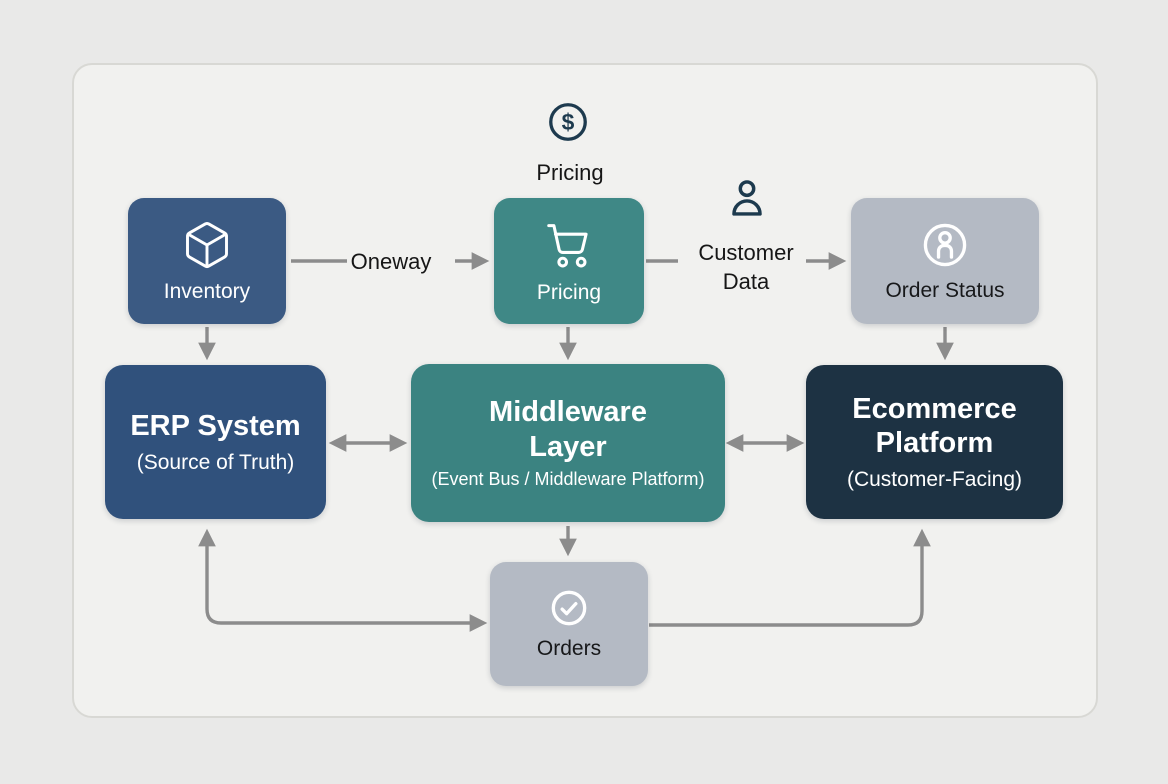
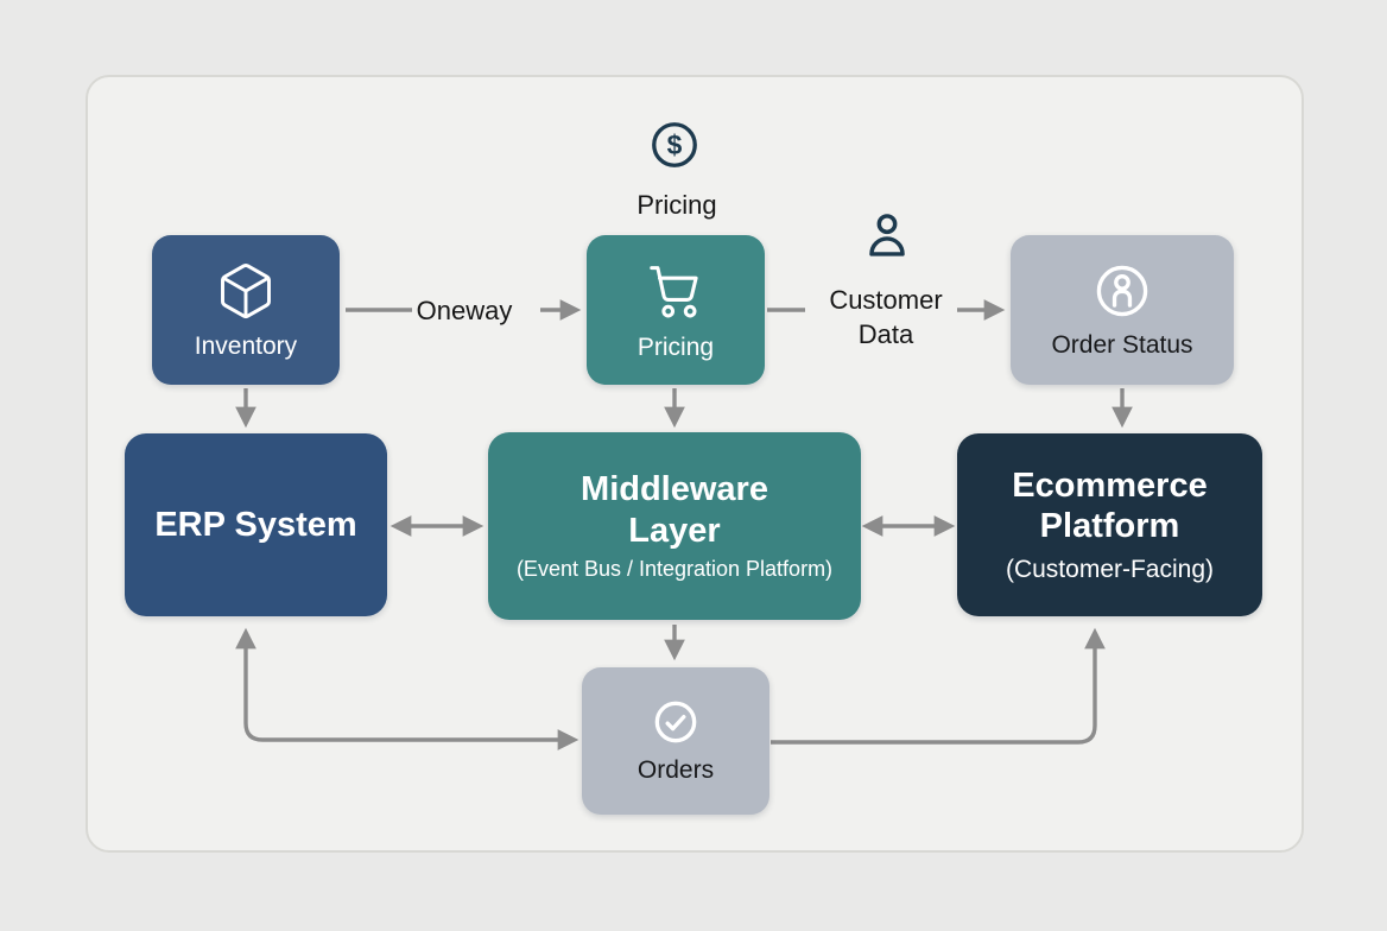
  $
  Pricing
  Oneway
  Customer Data
  Inventory
  Pricing
  Order Status
  ERP System
- (Source of Truth)
  Middleware Layer
- (Event Bus / Middleware Platform)
+ (Event Bus / Integration Platform)
  Ecommerce Platform
  (Customer-Facing)
  Orders
